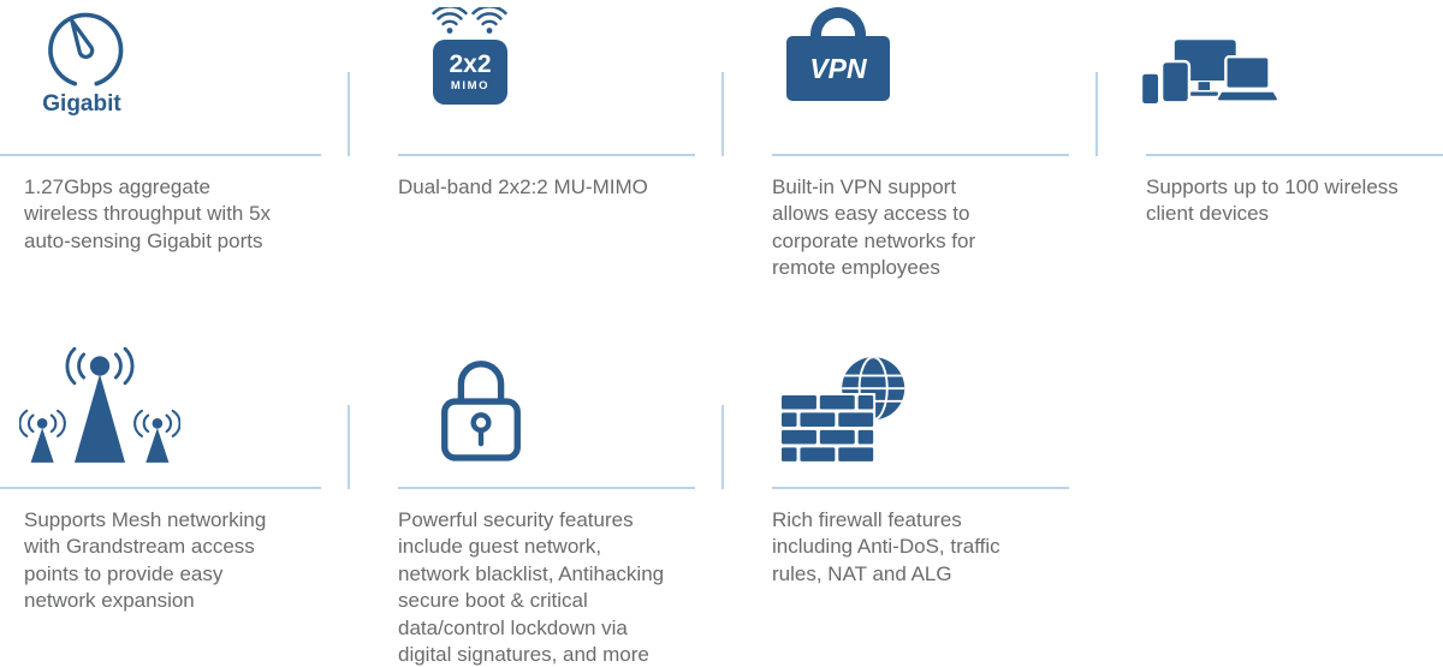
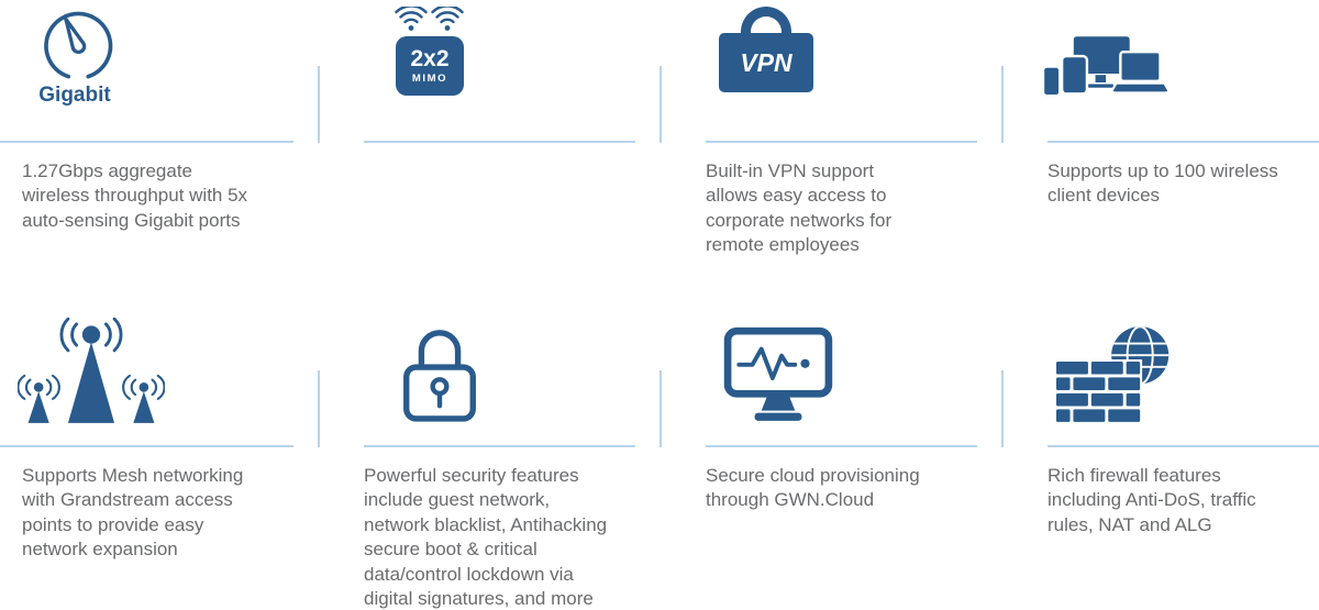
  Gigabit
  1.27Gbps aggregate
  wireless throughput with 5x
  auto-sensing Gigabit ports
  2x2
  MIMO
- Dual-band 2x2:2 MU-MIMO
  VPN
  Built-in VPN support
  allows easy access to
  corporate networks for
  remote employees
  Supports up to 100 wireless
  client devices
  Supports Mesh networking
  with Grandstream access
  points to provide easy
  network expansion
  Powerful security features
  include guest network,
  network blacklist, Antihacking
  secure boot & critical
  data/control lockdown via
  digital signatures, and more
+ Secure cloud provisioning
+ through GWN.Cloud
  Rich firewall features
  including Anti-DoS, traffic
  rules, NAT and ALG
